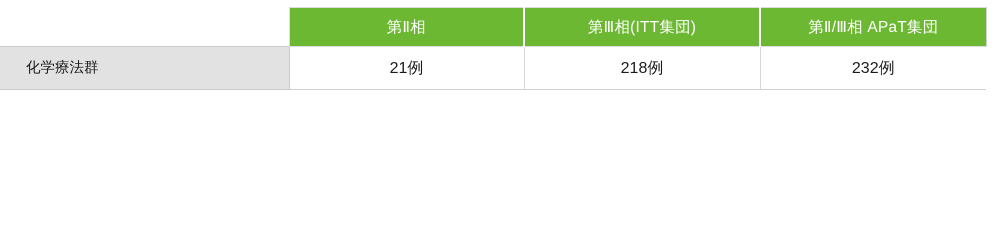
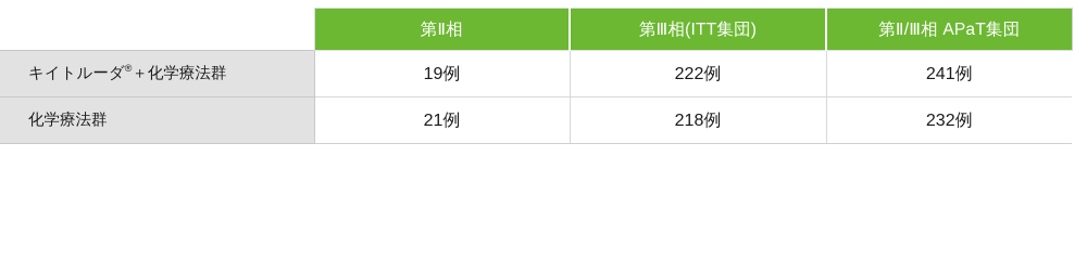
  	第Ⅱ相	第Ⅲ相(ITT集団)	第Ⅱ/Ⅲ相 APaT集団
+ キイトルーダ®＋化学療法群	19例	222例	241例
  化学療法群	21例	218例	232例
